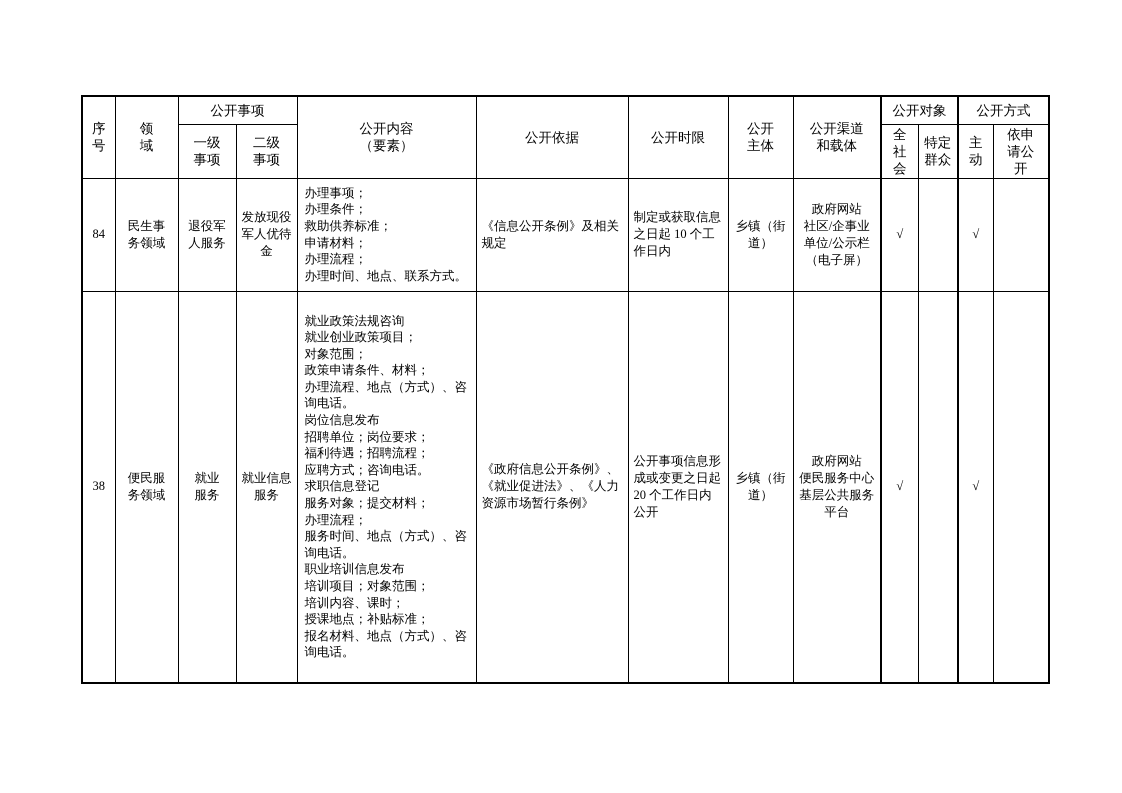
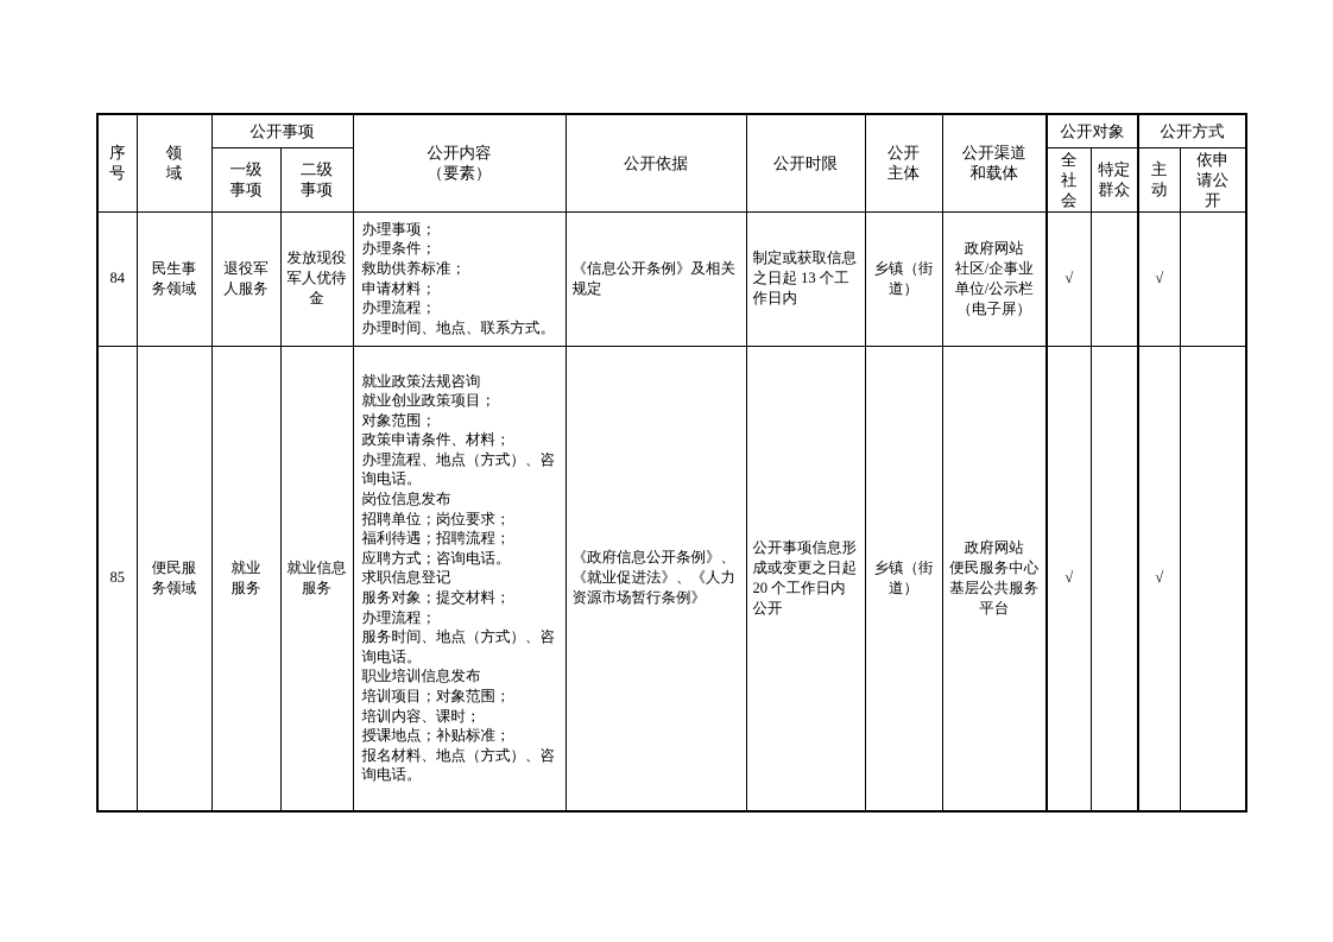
  序 号	领 域	公开事项	公开内容 （要素）	公开依据	公开时限	公开 主体	公开渠道 和载体	公开对象	公开方式
  一级 事项	二级 事项	全 社 会	特定 群众	主 动	依申 请公 开
- 84	民生事 务领域	退役军 人服务	发放现役 军人优待 金	办理事项； 办理条件； 救助供养标准； 申请材料； 办理流程； 办理时间、地点、联系方式。	《信息公开条例》及相关规定	制定或获取信息之日起 10 个工作日内	乡镇（街 道）	政府网站 社区/企事业 单位/公示栏 （电子屏）	√		√
+ 84	民生事 务领域	退役军 人服务	发放现役 军人优待 金	办理事项； 办理条件； 救助供养标准； 申请材料； 办理流程； 办理时间、地点、联系方式。	《信息公开条例》及相关规定	制定或获取信息之日起 13 个工作日内	乡镇（街 道）	政府网站 社区/企事业 单位/公示栏 （电子屏）	√		√
- 38	便民服 务领域	就业 服务	就业信息 服务	就业政策法规咨询 就业创业政策项目； 对象范围； 政策申请条件、材料； 办理流程、地点（方式）、咨询电话。 岗位信息发布 招聘单位；岗位要求； 福利待遇；招聘流程； 应聘方式；咨询电话。 求职信息登记 服务对象；提交材料； 办理流程； 服务时间、地点（方式）、咨询电话。 职业培训信息发布 培训项目；对象范围； 培训内容、课时； 授课地点；补贴标准； 报名材料、地点（方式）、咨询电话。	《政府信息公开条例》、《就业促进法》、《人力资源市场暂行条例》	公开事项信息形成或变更之日起 20 个工作日内公开	乡镇（街 道）	政府网站 便民服务中心 基层公共服务 平台	√		√
+ 85	便民服 务领域	就业 服务	就业信息 服务	就业政策法规咨询 就业创业政策项目； 对象范围； 政策申请条件、材料； 办理流程、地点（方式）、咨询电话。 岗位信息发布 招聘单位；岗位要求； 福利待遇；招聘流程； 应聘方式；咨询电话。 求职信息登记 服务对象；提交材料； 办理流程； 服务时间、地点（方式）、咨询电话。 职业培训信息发布 培训项目；对象范围； 培训内容、课时； 授课地点；补贴标准； 报名材料、地点（方式）、咨询电话。	《政府信息公开条例》、《就业促进法》、《人力资源市场暂行条例》	公开事项信息形成或变更之日起 20 个工作日内公开	乡镇（街 道）	政府网站 便民服务中心 基层公共服务 平台	√		√
